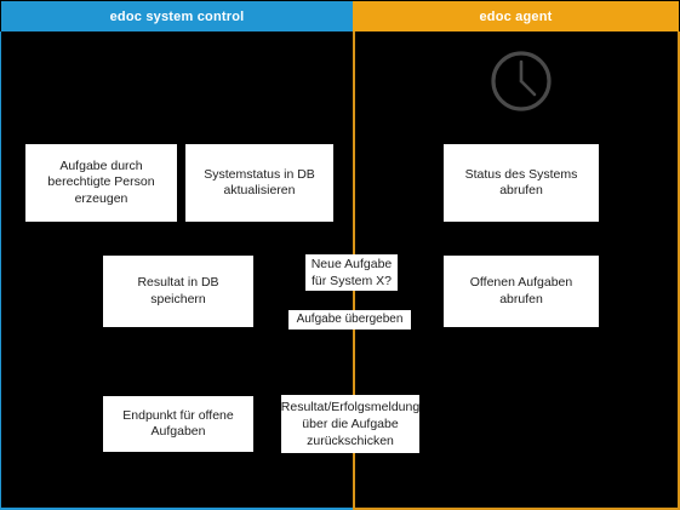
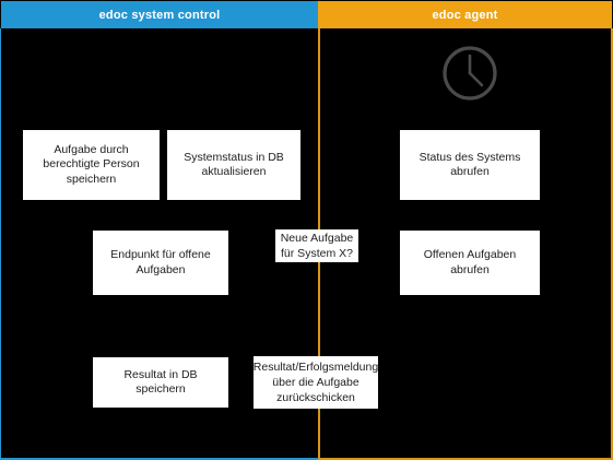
  edoc system control
  edoc agent
- Aufgabe durch berechtigte Person erzeugen
+ Aufgabe durch berechtigte Person speichern
  Systemstatus in DB aktualisieren
  Status des Systems abrufen
- Resultat in DB speichern
+ Endpunkt für offene Aufgaben
  Offenen Aufgaben abrufen
  Neue Aufgabe für System X?
- Aufgabe übergeben
- Endpunkt für offene Aufgaben
+ Resultat in DB speichern
  Resultat/Erfolgsmeldung über die Aufgabe zurückschicken
